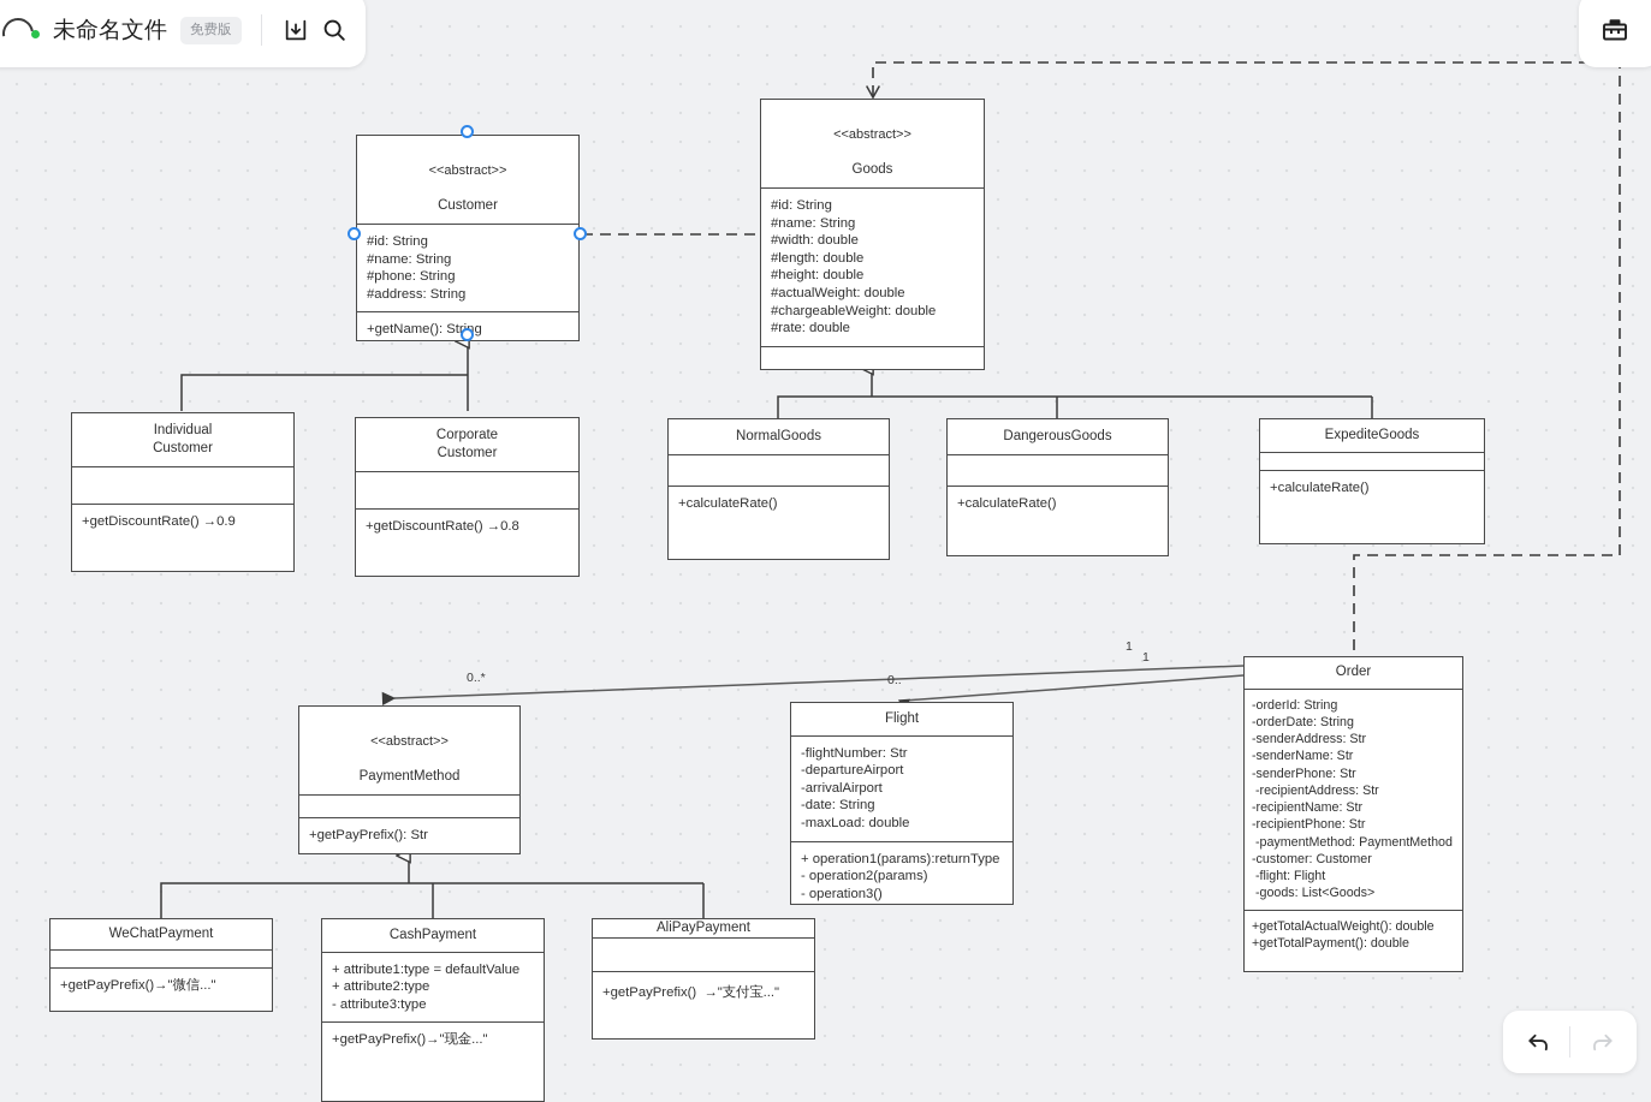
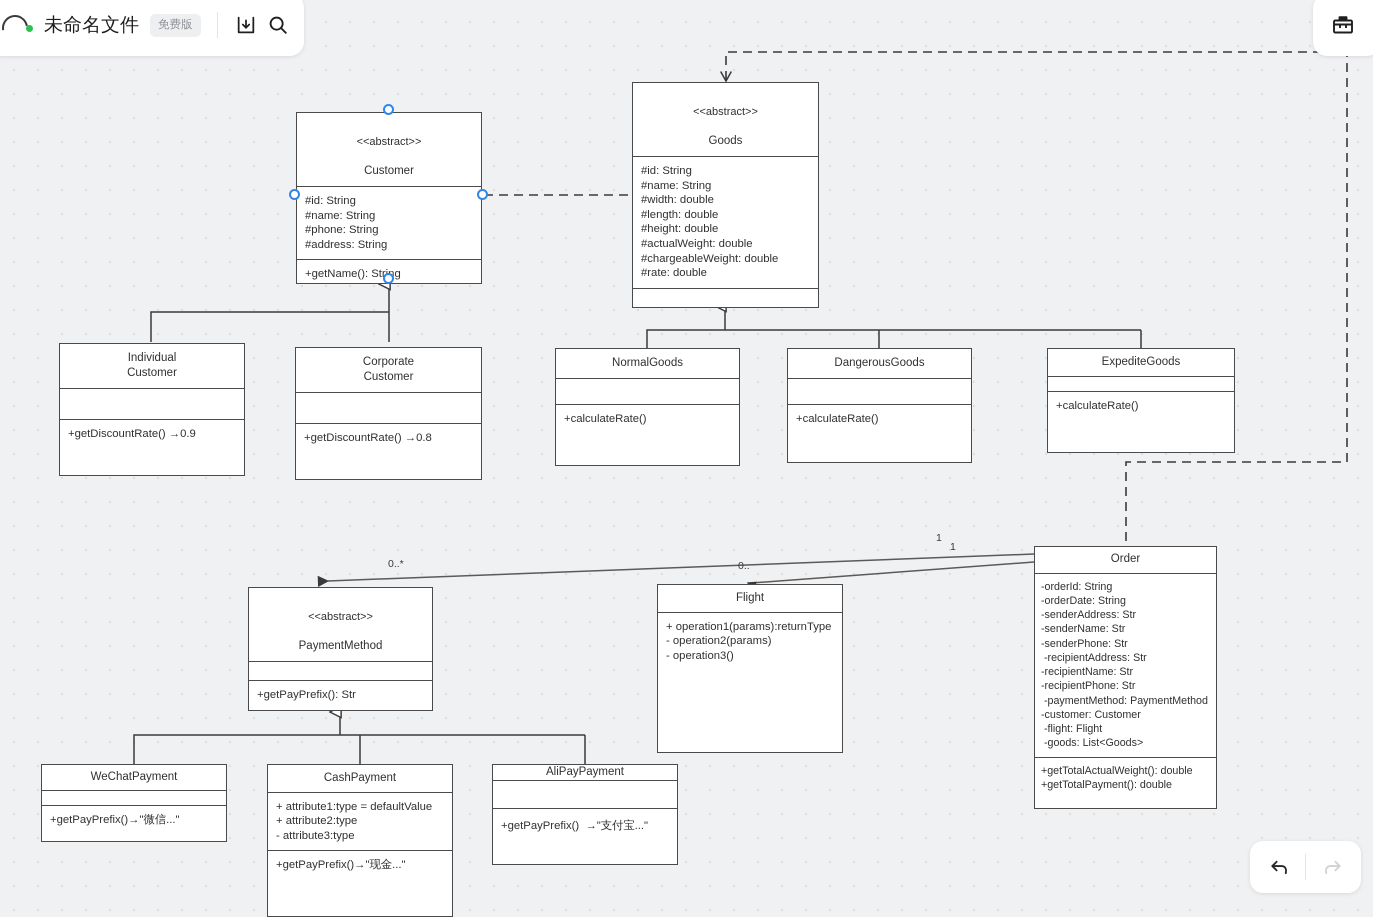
  0..*
  0..
  1
  1
  <<abstract>>
  Customer
  #id: String
  #name: String
  #phone: String
  #address: String
  +getName(): Stg
  <<abstract>>
  Goods
  #id: String
  #name: String
  #width: double
  #length: double
  #height: double
  #actualWeight: double
  #chargeableWeight: double
  #rate: double
  Individual
  Customer
  +getDiscountRate() →0.9
  Corporate
  Customer
  +getDiscountRate() →0.8
  NormalGoods
  +calculateRate()
  DangerousGoods
  +calculateRate()
  ExpediteGoods
  +calculateRate()
  <<abstract>>
  PaymentMethod
  +getPayPrefix(): Str
  Flight
- -flightNumber: Str
- -departureAirport
- -arrivalAirport
- -date: String
- -maxLoad: double
  + operation1(params):returnType
  - operation2(params)
  - operation3()
  Order
  -orderId: String
  -orderDate: String
  -senderAddress: Str
  -senderName: Str
  -senderPhone: Str
  -recipientAddress: Str
  -recipientName: Str
  -recipientPhone: Str
  -paymentMethod: PaymentMethod
  -customer: Customer
  -flight: Flight
  -goods: List<Goods>
  +getTotalActualWeight(): double
  +getTotalPayment(): double
  WeChatPayment
  +getPayPrefix()→"微信..."
  CashPayment
  + attribute1:type = defaultValue
  + attribute2:type
  - attribute3:type
  +getPayPrefix()→"现金..."
  AliPayPayment
  +getPayPrefix() →"支付宝..."
  未命名文件
  免费版
